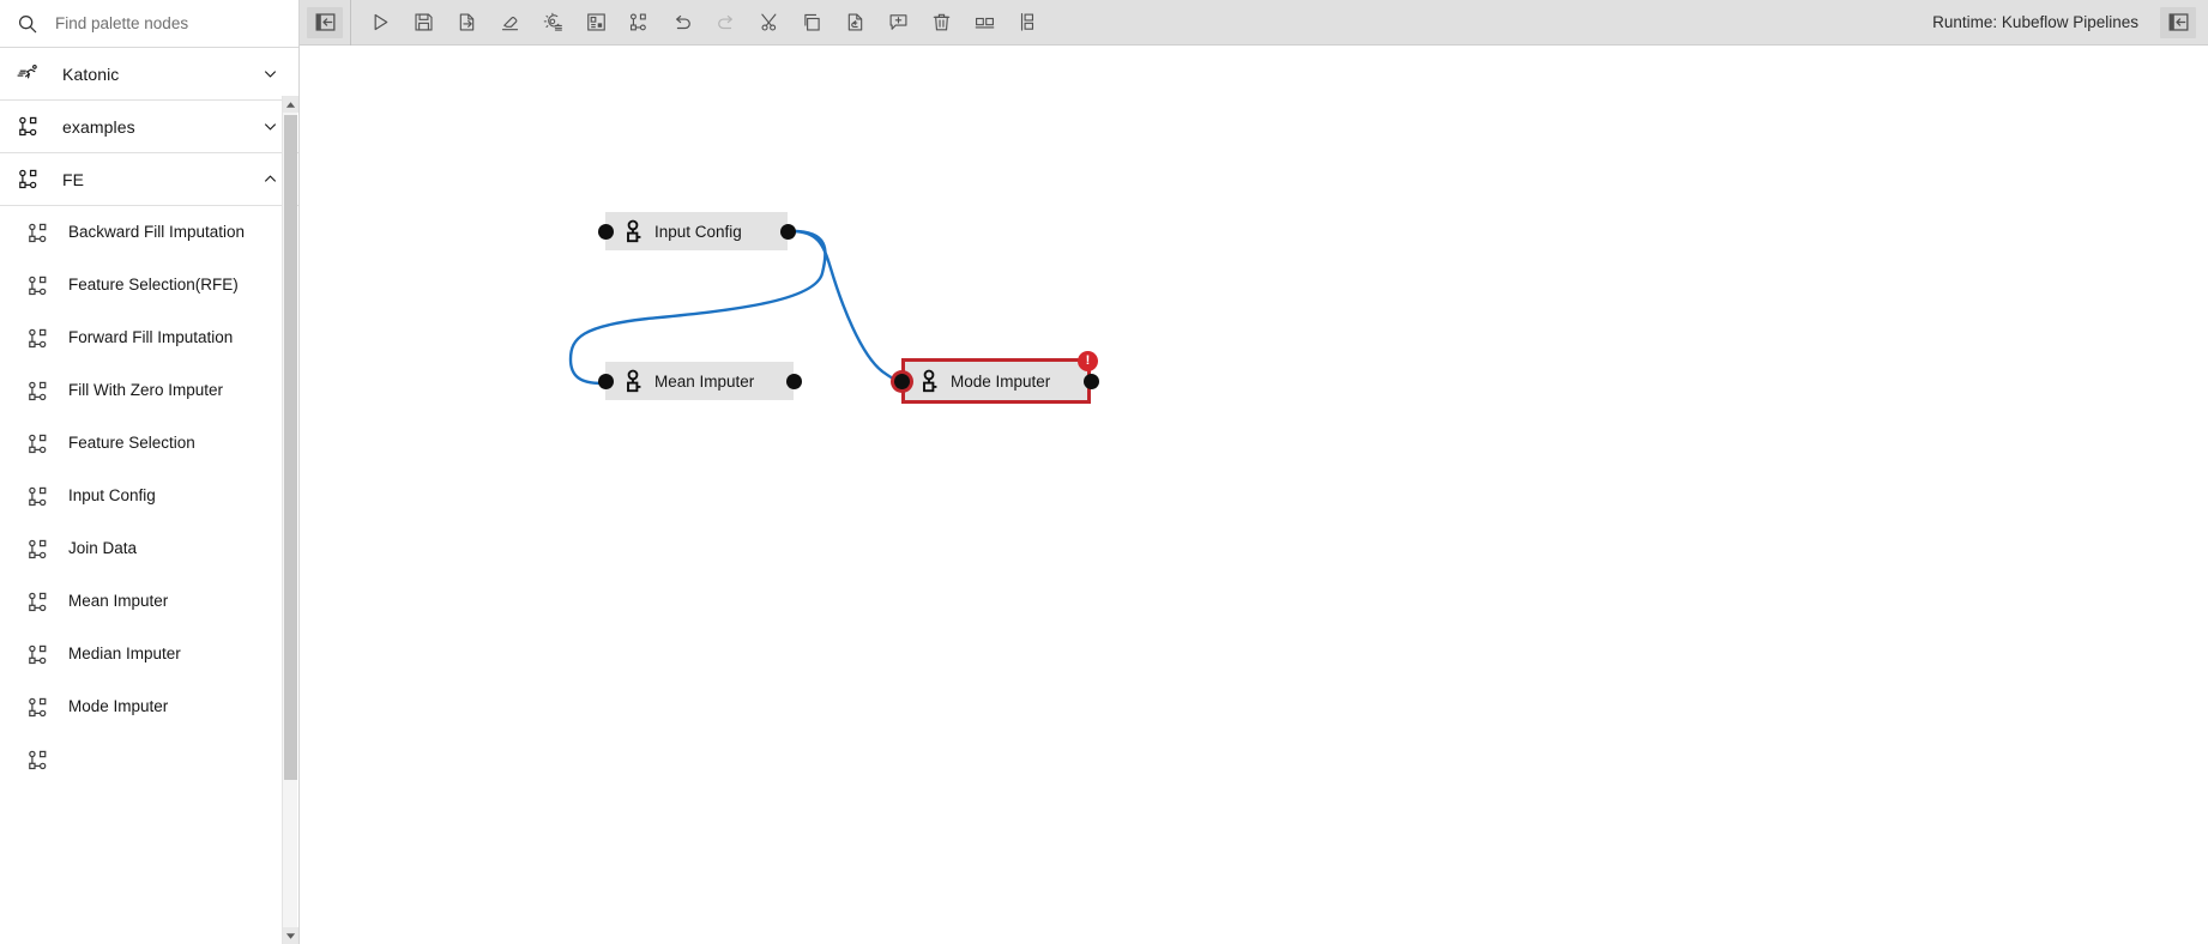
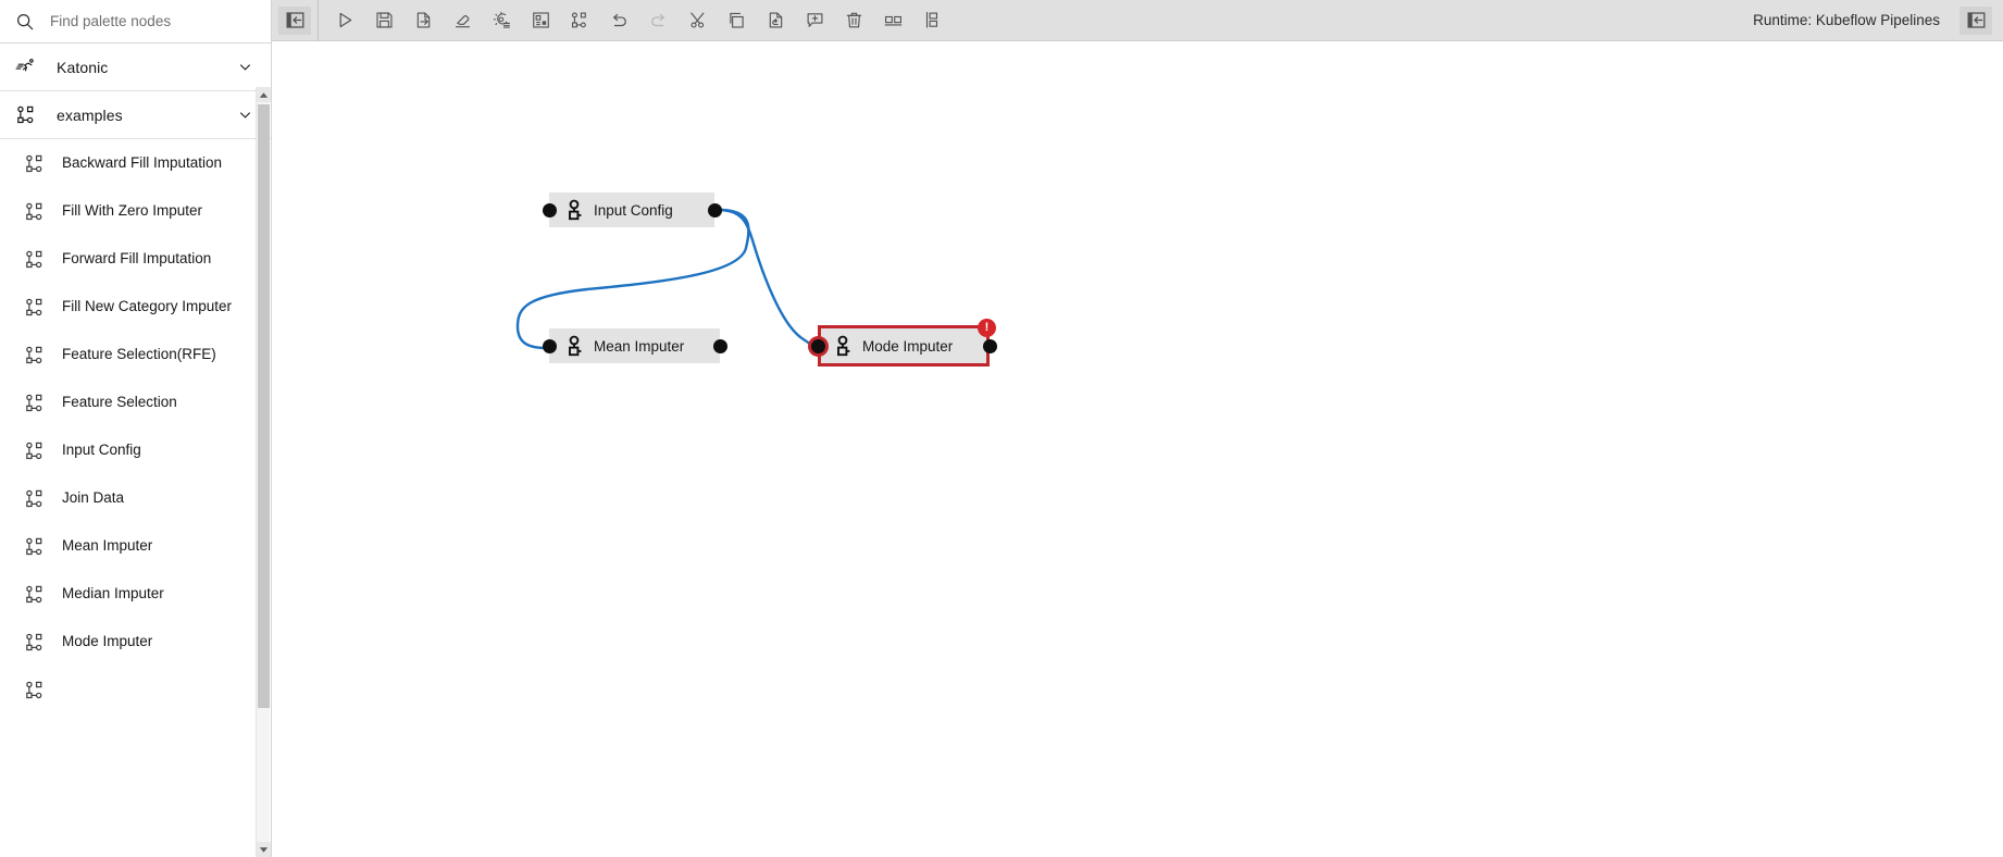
  Find palette nodes
  Katonic
  examples
- FE
  Backward Fill Imputation
- Feature Selection(RFE)
+ Fill With Zero Imputer
  Forward Fill Imputation
+ Fill New Category Imputer
- Fill With Zero Imputer
+ Feature Selection(RFE)
  Feature Selection
  Input Config
  Join Data
  Mean Imputer
  Median Imputer
  Mode Imputer
  Runtime: Kubeflow Pipelines
  Input Config
  Mean Imputer
  Mode Imputer
  !
